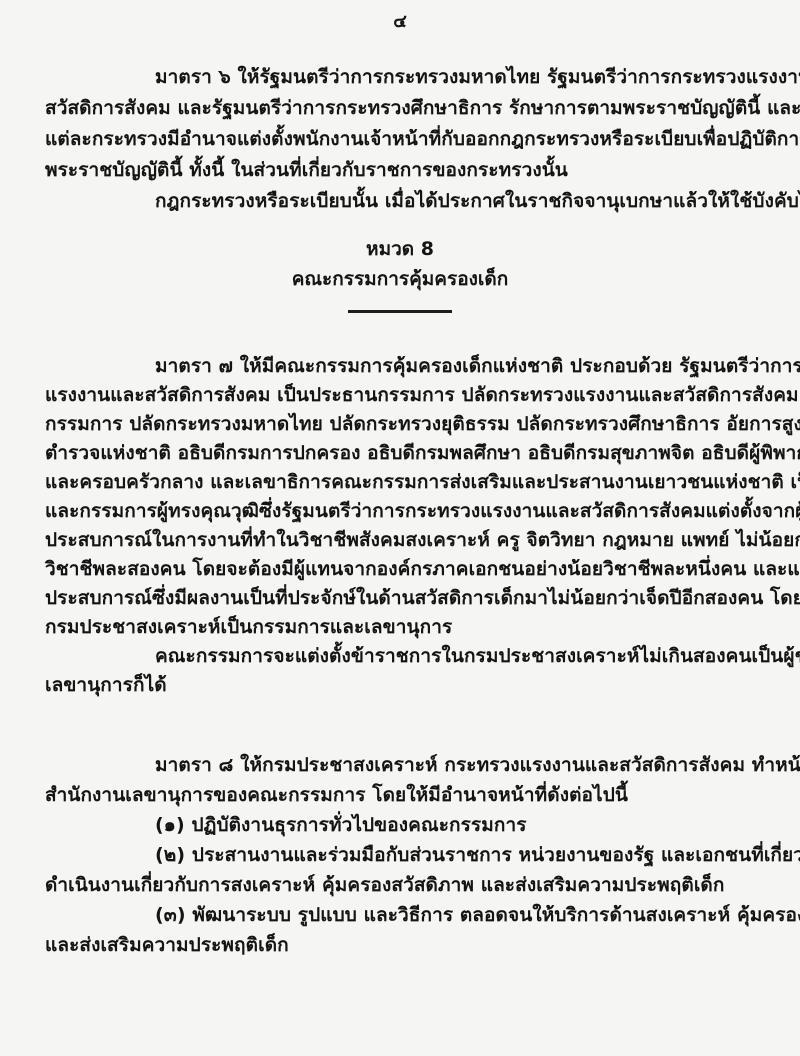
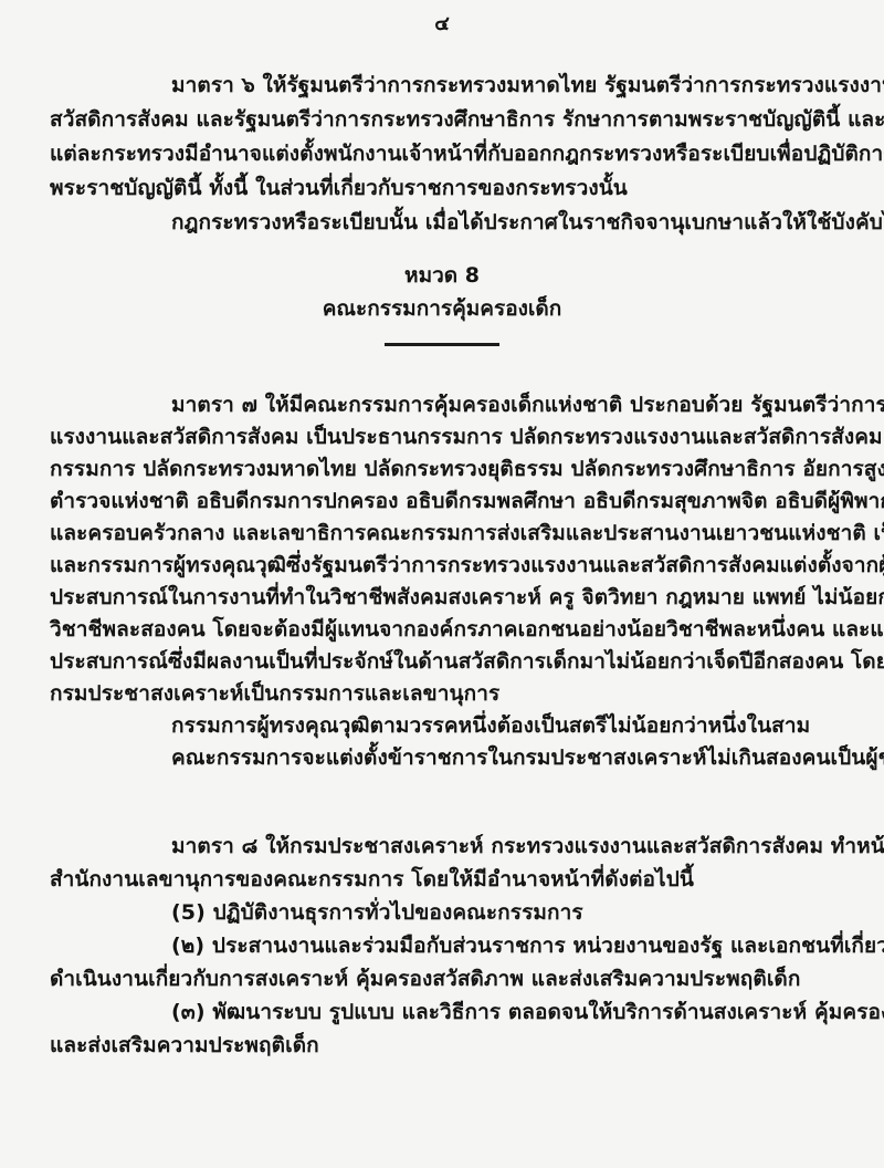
  ๔
  มาตรา ๖ ให้รัฐมนตรีว่าการกระทรวงมหาดไทย รัฐมนตรีว่าการกระทรวงแรงงา
  สวัสดิการสังคม และรัฐมนตรีว่าการกระทรวงศึกษาธิการ รักษาการตามพระราชบัญญัตินี้ และ
  แต่ละกระทรวงมีอำนาจแต่งตั้งพนักงานเจ้าหน้าที่กับออกกฎกระทรวงหรือระเบียบเพื่อปฏิบัติกา
  พระราชบัญญัตินี้ ทั้งนี้ ในส่วนที่เกี่ยวกับราชการของกระทรวงนั้น
  กฎกระทรวงหรือระเบียบนั้น เมื่อได้ประกาศในราชกิจจานุเบกษาแล้วให้ใช้บังคับ
  หมวด 8
  คณะกรรมการคุ้มครองเด็ก
  มาตรา ๗ ให้มีคณะกรรมการคุ้มครองเด็กแห่งชาติ ประกอบด้วย รัฐมนตรีว่าการ
  แรงงานและสวัสดิการสังคม เป็นประธานกรรมการ ปลัดกระทรวงแรงงานและสวัสดิการสังคม
  กรรมการ ปลัดกระทรวงมหาดไทย ปลัดกระทรวงยุติธรรม ปลัดกระทรวงศึกษาธิการ อัยการสูง
  ตำรวจแห่งชาติ อธิบดีกรมการปกครอง อธิบดีกรมพลศึกษา อธิบดีกรมสุขภาพจิต อธิบดีผู้พิพา
  และครอบครัวกลาง และเลขาธิการคณะกรรมการส่งเสริมและประสานงานเยาวชนแห่งชาติ เ
  และกรรมการผู้ทรงคุณวุฒิซึ่งรัฐมนตรีว่าการกระทรวงแรงงานและสวัสดิการสังคมแต่งตั้งจาก
  ประสบการณ์ในการงานที่ทำในวิชาชีพสังคมสงเคราะห์ ครู จิตวิทยา กฎหมาย แพทย์ ไม่น้อย
  วิชาชีพละสองคน โดยจะต้องมีผู้แทนจากองค์กรภาคเอกชนอย่างน้อยวิชาชีพละหนึ่งคน และแ
  ประสบการณ์ซึ่งมีผลงานเป็นที่ประจักษ์ในด้านสวัสดิการเด็กมาไม่น้อยกว่าเจ็ดปีอีกสองคน โดย
  กรมประชาสงเคราะห์เป็นกรรมการและเลขานุการ
+ กรรมการผู้ทรงคุณวุฒิตามวรรคหนึ่งต้องเป็นสตรีไม่น้อยกว่าหนึ่งในสาม
  คณะกรรมการจะแต่งตั้งข้าราชการในกรมประชาสงเคราะห์ไม่เกินสองคนเป็นผู้
- เลขานุการก็ได้
  มาตรา ๘ ให้กรมประชาสงเคราะห์ กระทรวงแรงงานและสวัสดิการสังคม ทำหน้
  สำนักงานเลขานุการของคณะกรรมการ โดยให้มีอำนาจหน้าที่ดังต่อไปนี้
- (๑) ปฏิบัติงานธุรการทั่วไปของคณะกรรมการ
+ (5) ปฏิบัติงานธุรการทั่วไปของคณะกรรมการ
  (๒) ประสานงานและร่วมมือกับส่วนราชการ หน่วยงานของรัฐ และเอกชนที่เกี่ยว
  ดำเนินงานเกี่ยวกับการสงเคราะห์ คุ้มครองสวัสดิภาพ และส่งเสริมความประพฤติเด็ก
  (๓) พัฒนาระบบ รูปแบบ และวิธีการ ตลอดจนให้บริการด้านสงเคราะห์ คุ้มครอ
  และส่งเสริมความประพฤติเด็ก
